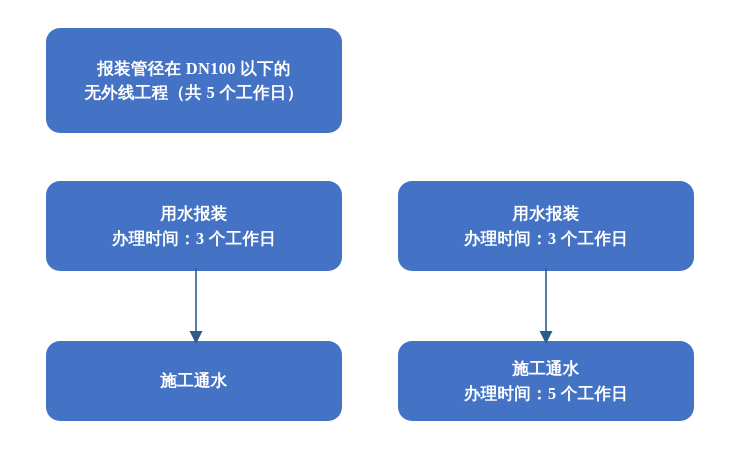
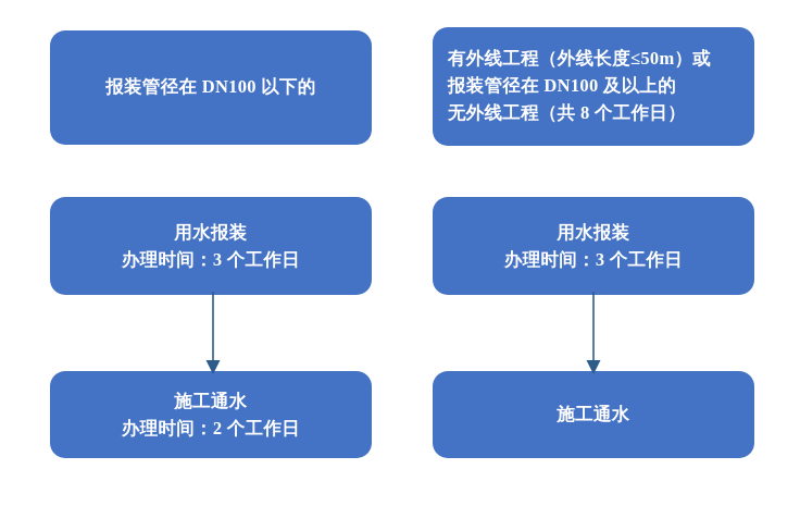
  报装管径在 DN100 以下的
- 无外线工程（共 5 个工作日）
  用水报装
  办理时间：3 个工作日
  施工通水
+ 办理时间：2 个工作日
+ 有外线工程（外线长度≤50m）或
+ 报装管径在 DN100 及以上的
+ 无外线工程（共 8 个工作日）
  用水报装
  办理时间：3 个工作日
  施工通水
- 办理时间：5 个工作日
